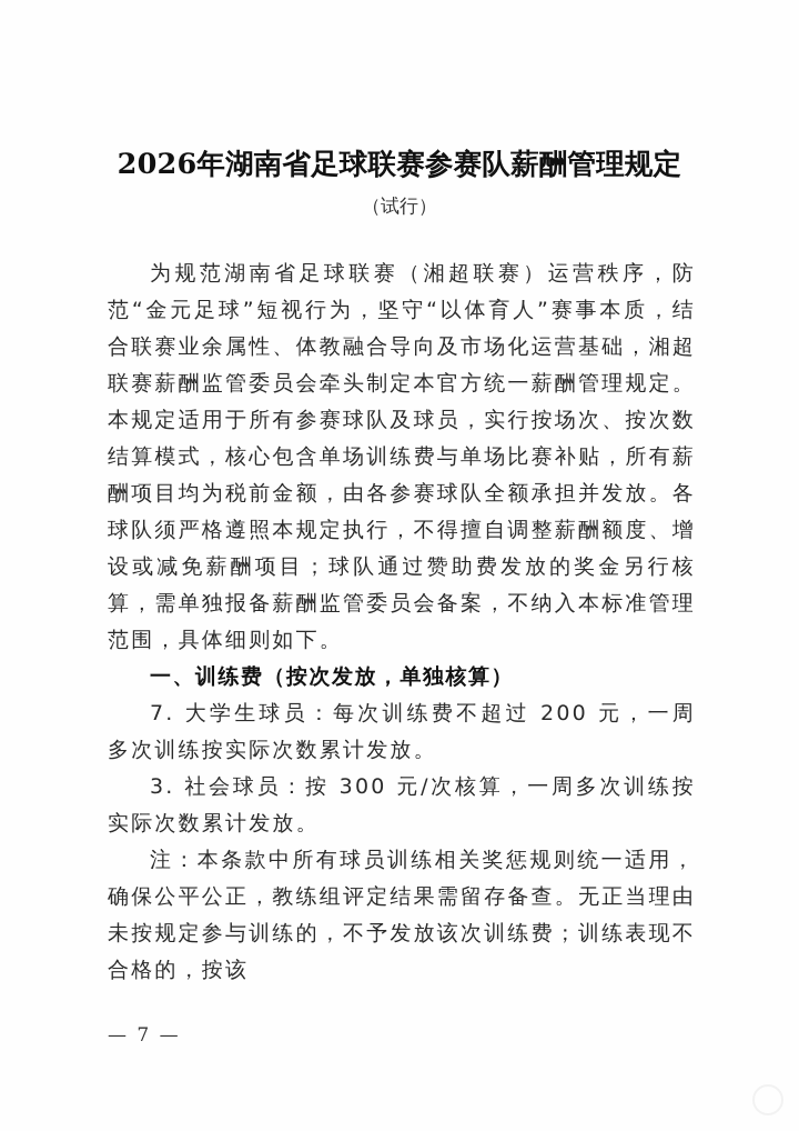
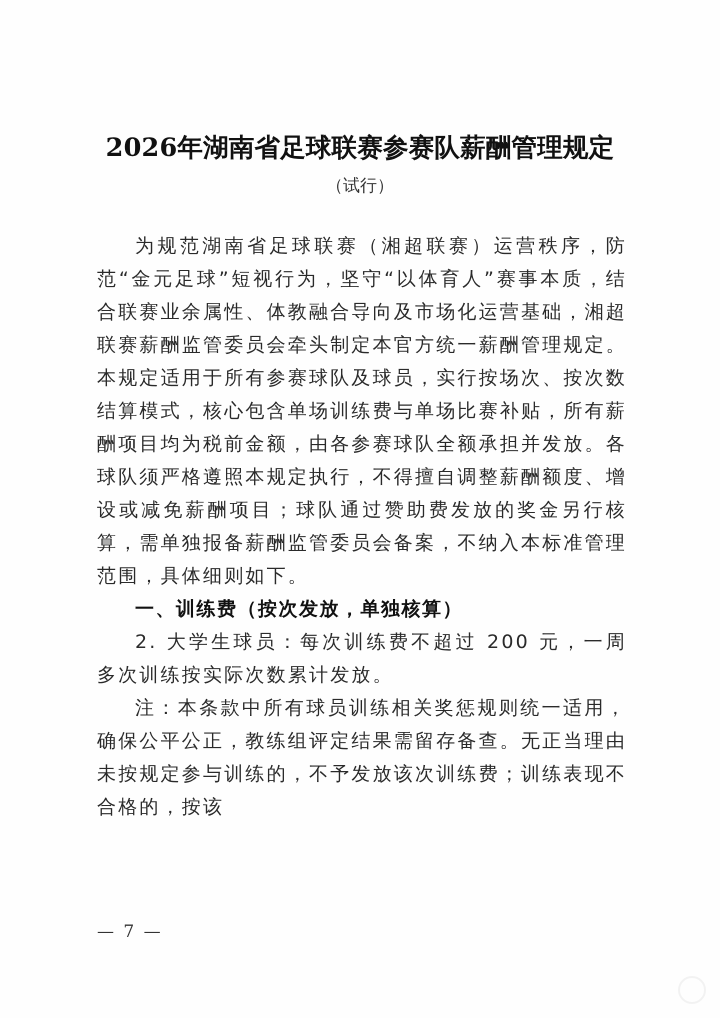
  2026年湖南省足球联赛参赛队薪酬管理规定
  （试行）
  为规范湖南省足球联赛（湘超联赛）运营秩序，防范“金元足球”短视行为，坚守“以体育人”赛事本质，结合联赛业余属性、体教融合导向及市场化运营基础，湘超联赛薪酬监管委员会牵头制定本官方统一薪酬管理规定。本规定适用于所有参赛球队及球员，实行按场次、按次数结算模式，核心包含单场训练费与单场比赛补贴，所有薪酬项目均为税前金额，由各参赛球队全额承担并发放。各球队须严格遵照本规定执行，不得擅自调整薪酬额度、增设或减免薪酬项目；球队通过赞助费发放的奖金另行核算，需单独报备薪酬监管委员会备案，不纳入本标准管理范围，具体细则如下。
  一、训练费（按次发放，单独核算）
- 7. 大学生球员：每次训练费不超过 200 元，一周多次训练按实际次数累计发放。
+ 2. 大学生球员：每次训练费不超过 200 元，一周多次训练按实际次数累计发放。
- 3. 社会球员：按 300 元/次核算，一周多次训练按实际次数累计发放。
  注：本条款中所有球员训练相关奖惩规则统一适用，确保公平公正，教练组评定结果需留存备查。无正当理由未按规定参与训练的，不予发放该次训练费；训练表现不合格的，按该
  — 7 —
